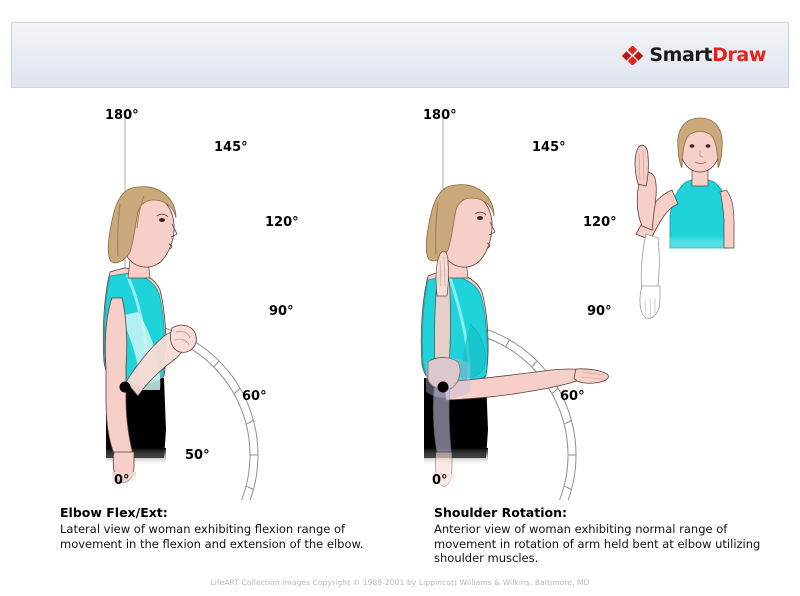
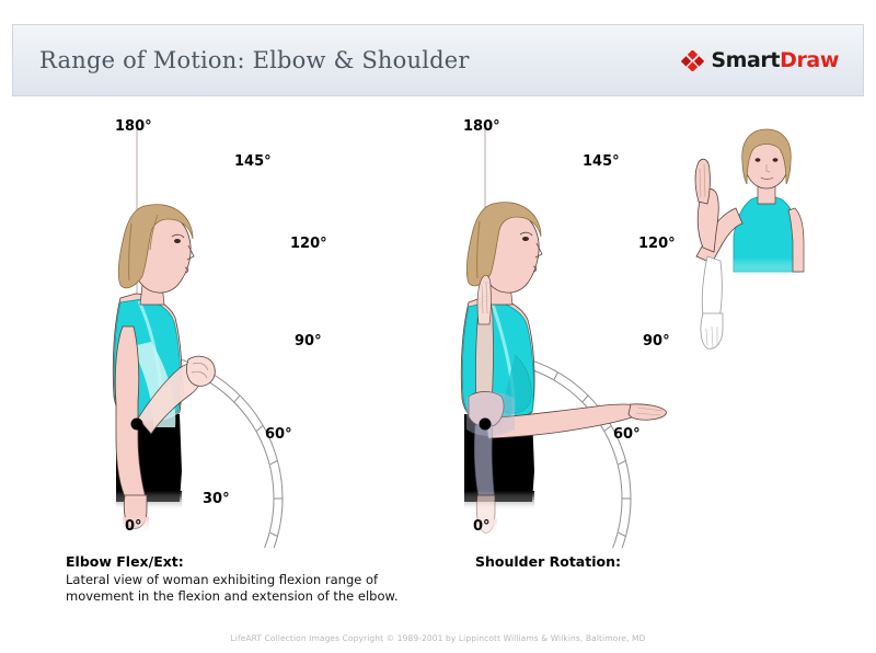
+ Range of Motion: Elbow & Shoulder
  SmartDraw
  180°
  145°
  120°
  90°
  60°
- 50°
+ 30°
  0°
  180°
  145°
  120°
  90°
  60°
  0°
  Elbow Flex/Ext:
  Lateral view of woman exhibiting flexion range of movement in the flexion and extension of the elbow.
  Shoulder Rotation:
- Anterior view of woman exhibiting normal range of movement in rotation of arm held bent at elbow utilizing shoulder muscles.
  LifeART Collection Images Copyright © 1989-2001 by Lippincott Williams & Wilkins, Baltimore, MD
